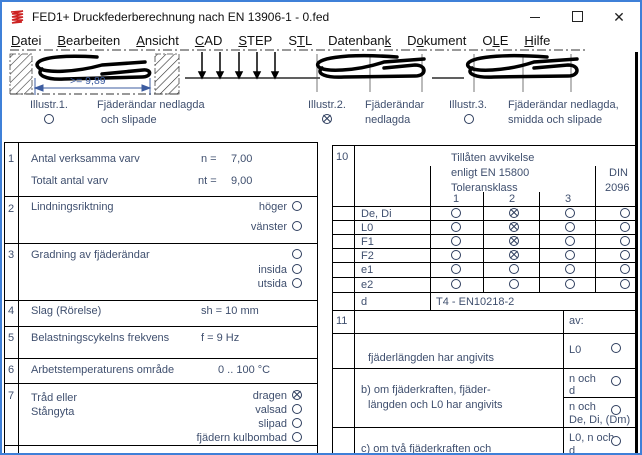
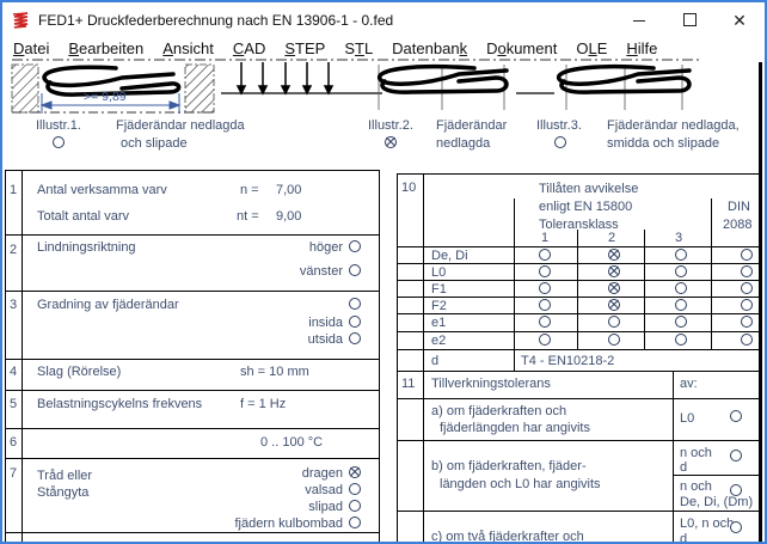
  FED1+ Druckfederberechnung nach EN 13906-1 - 0.fed
  ✕
  Datei
  Bearbeiten
  Ansicht
  CAD
  STEP
  STL
  Datenbank
  Dokument
  OLE
  Hilfe
  >= 9,89
  Illustr.1.
  Fjäderändar nedlagda
  och slipade
  Illustr.2.
  Fjäderändar
  nedlagda
  Illustr.3.
  Fjäderändar nedlagda,
  smidda och slipade
  1
  Antal verksamma varv
  n =
  7,00
  Totalt antal varv
  nt =
  9,00
  2
  Lindningsriktning
  höger
  vänster
  3
  Gradning av fjäderändar
  insida
  utsida
  4
  Slag (Rörelse)
  sh = 10 mm
  5
  Belastningscykelns frekvens
- f = 9 Hz
+ f = 1 Hz
  6
- Arbetstemperaturens område
  0 .. 100 °C
  7
  Tråd eller
  Stångyta
  dragen
  valsad
  slipad
  fjädern kulbombad
  10
  Tillåten avvikelse
  enligt EN 15800
  Toleransklass
  DIN
- 2096
+ 2088
  1
  2
  3
  De, Di
  L0
  F1
  F2
  e1
  e2
  d
  T4 - EN10218-2
  11
+ Tillverkningstolerans
  av:
+ a) om fjäderkraften och
  fjäderlängden har angivits
  L0
  b) om fjäderkraften, fjäder-
  längden och L0 har angivits
  n och
  d
  n och
  De, Di, (Dm)
- c) om två fjäderkraften och
+ c) om två fjäderkrafter och
  L0, n oc
  d
